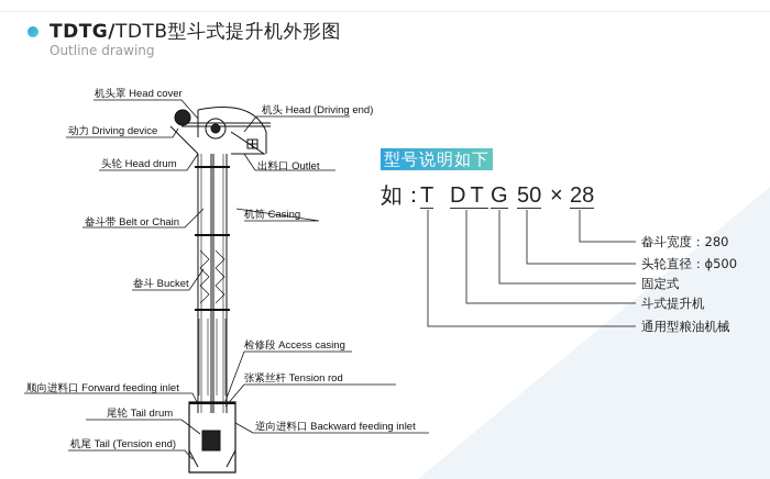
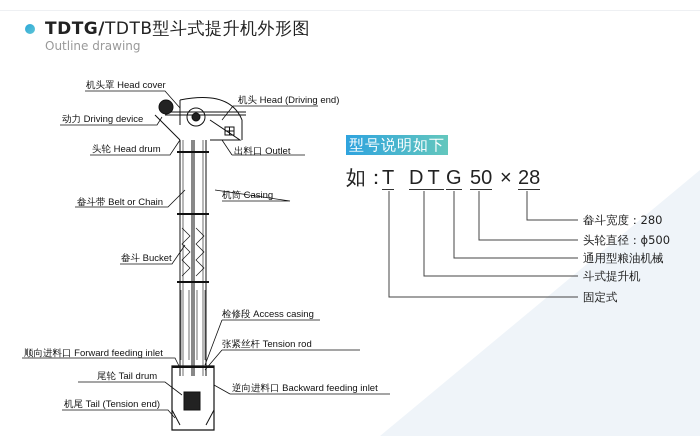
  TDTG/TDTB型斗式提升机外形图
  Outline drawing
  机头罩 Head cover
  机头 Head (Driving end)
  动力 Driving device
  头轮 Head drum
  出料口 Outlet
  畚斗带 Belt or Chain
  机筒 Casing
  畚斗 Bucket
  检修段 Access casing
  张紧丝杆 Tension rod
  顺向进料口 Forward feeding inlet
  尾轮 Tail drum
  逆向进料口 Backward feeding inlet
  机尾 Tail (Tension end)
  型号说明如下
  如：
  T
  DT
  G
  50
  ×
  28
  畚斗宽度：280
  头轮直径：ϕ500
- 固定式
+ 通用型粮油机械
  斗式提升机
- 通用型粮油机械
+ 固定式
